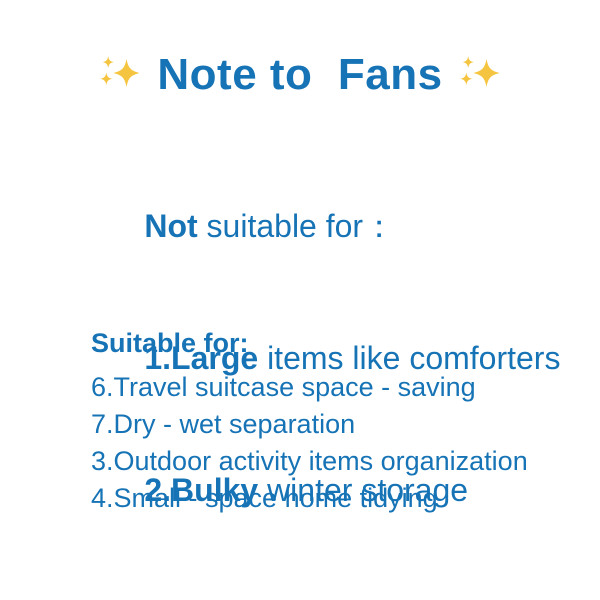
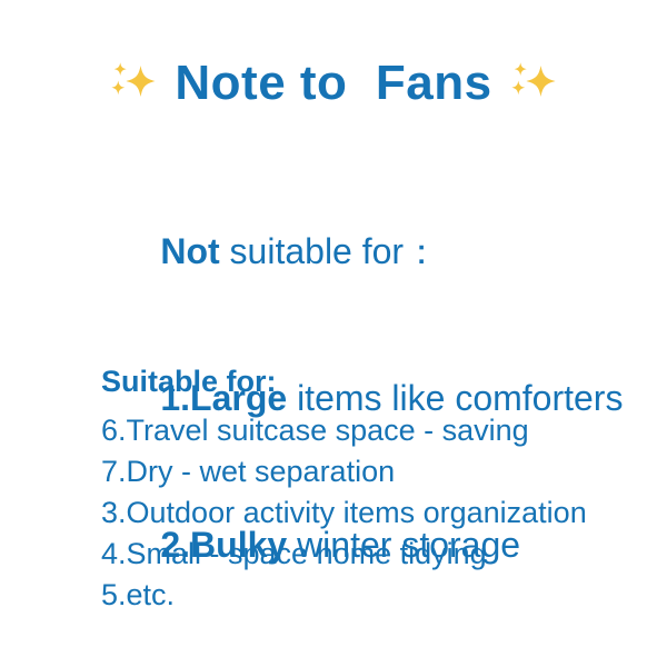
  Note to Fans
  Not suitable for：
  1.Large items like comforters
  2.Bulky winter storage
  Suitable for:
  6.Travel suitcase space - saving
  7.Dry - wet separation
  3.Outdoor activity items organization
  4.Small - space home tidying
+ 5.etc.
